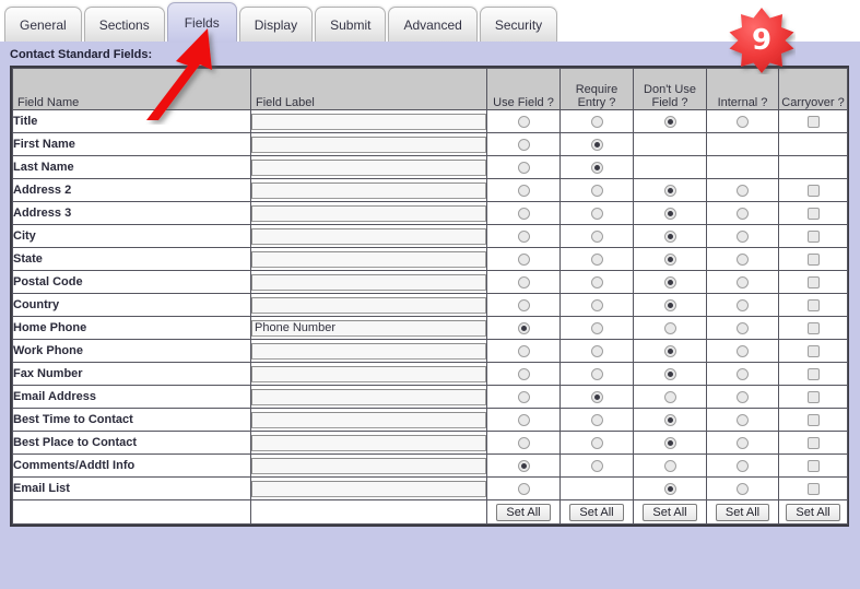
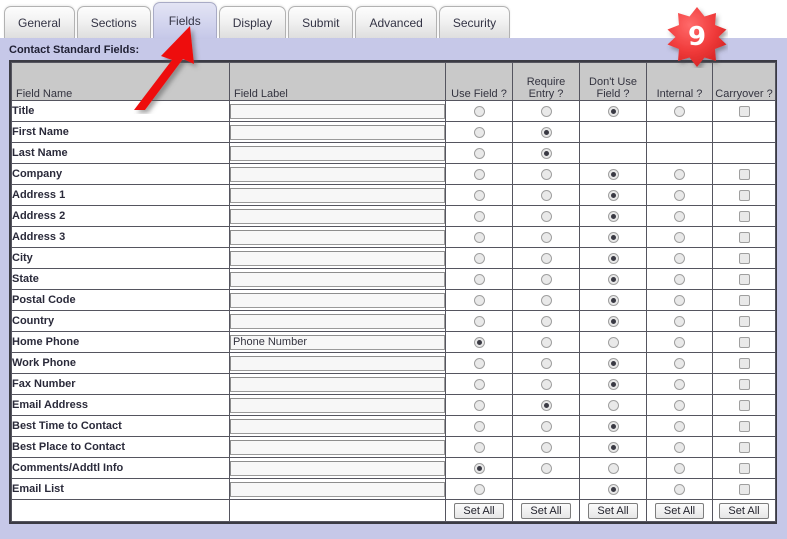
  General
  Sections
  Fields
  Display
  Submit
  Advanced
  Security
  Contact Standard Fields:
  Field Name	Field Label	Use Field ?	Require Entry ?	Don't Use Field ?	Internal ?	Carryover ?
  Title
  First Name
  Last Name
+ Company
+ Address 1
  Address 2
  Address 3
  City
  State
  Postal Code
  Country
  Home Phone	Phone Number
  Work Phone
  Fax Number
  Email Address
  Best Time to Contact
  Best Place to Contact
  Comments/Addtl Info
  Email List
  		Set All	Set All	Set All	Set All	Set All
  9
